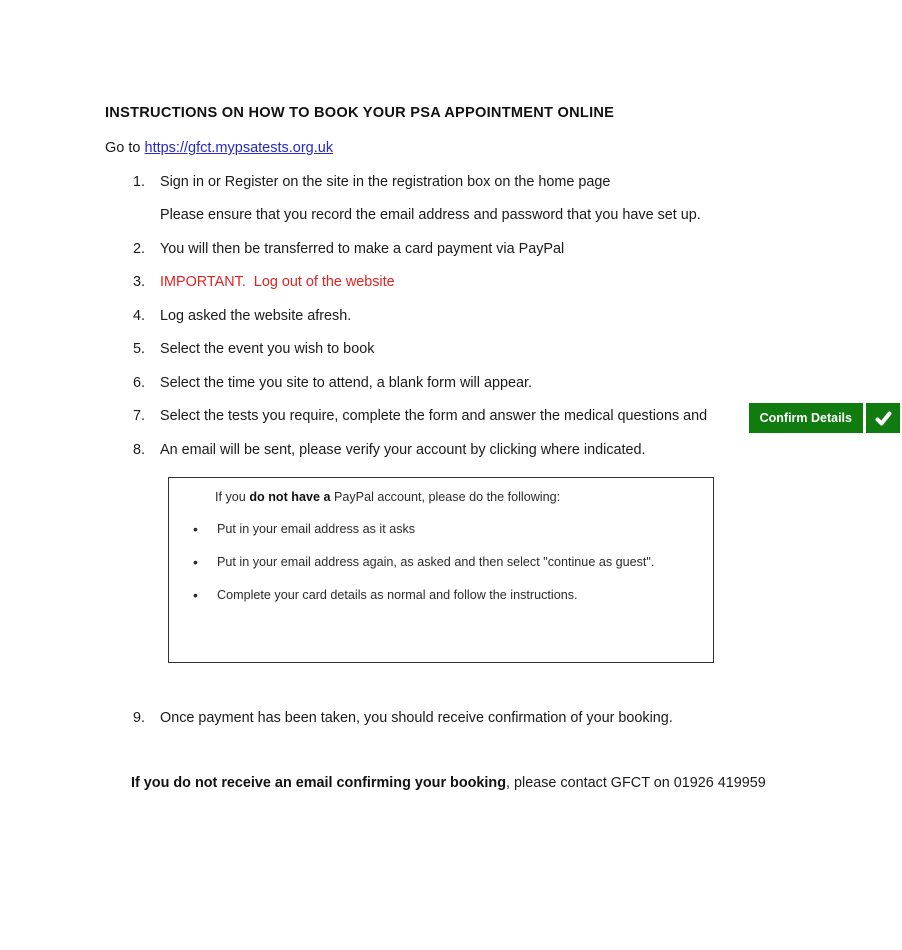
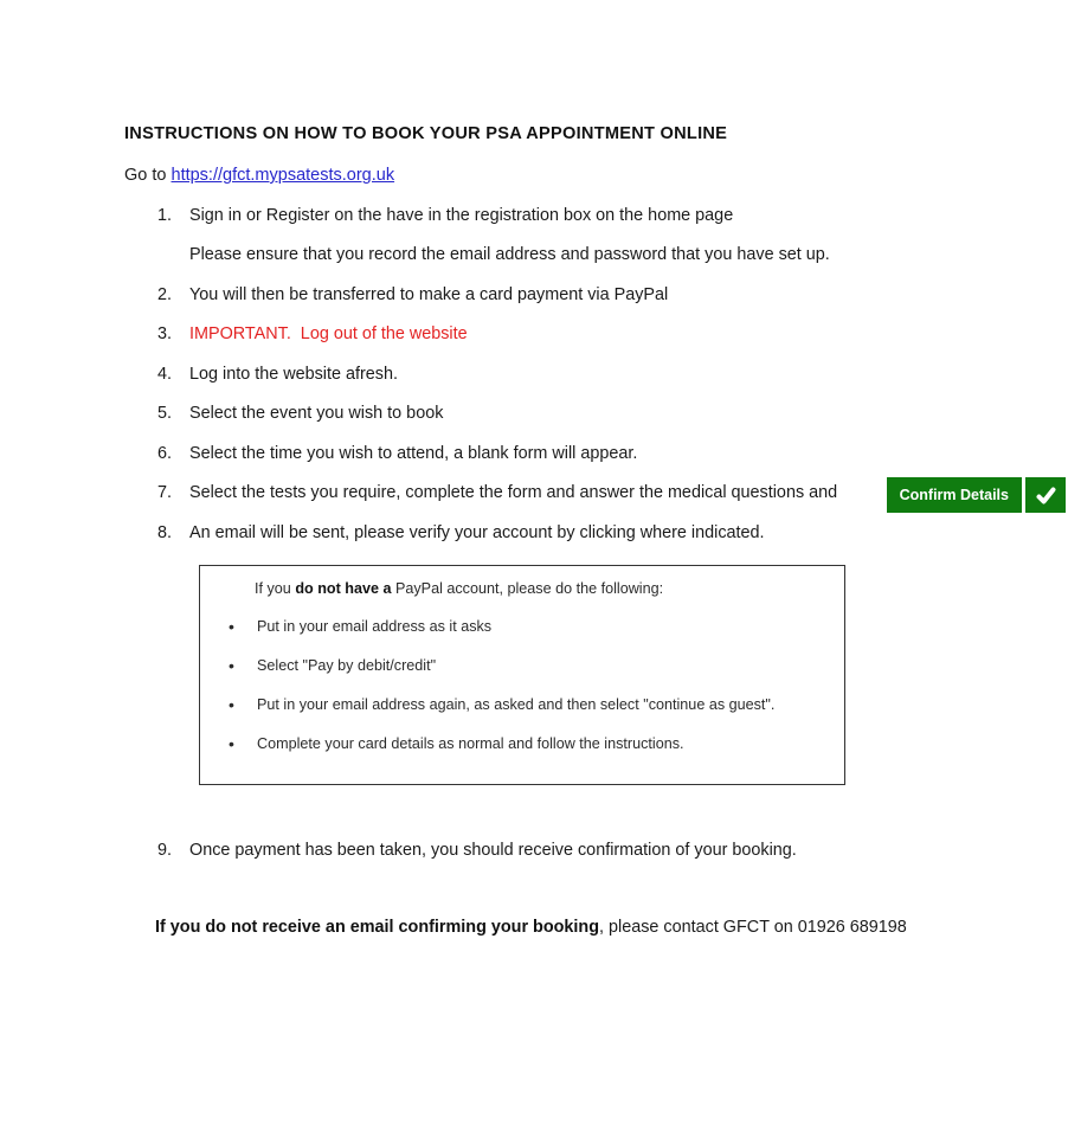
  INSTRUCTIONS ON HOW TO BOOK YOUR PSA APPOINTMENT ONLINE
  Go to https://gfct.mypsatests.org.uk
  1.
- Sign in or Register on the site in the registration box on the home page
+ Sign in or Register on the have in the registration box on the home page
  Please ensure that you record the email address and password that you have set up.
  2.
  You will then be transferred to make a card payment via PayPal
  3.
  IMPORTANT. Log out of the website
  4.
- Log asked the website afresh.
+ Log into the website afresh.
  5.
  Select the event you wish to book
  6.
- Select the time you site to attend, a blank form will appear.
+ Select the time you wish to attend, a blank form will appear.
  7.
  Select the tests you require, complete the form and answer the medical questions and
  Confirm Details
  8.
  An email will be sent, please verify your account by clicking where indicated.
  If you do not have a PayPal account, please do the following:
  Put in your email address as it asks
+ Select "Pay by debit/credit"
  Put in your email address again, as asked and then select "continue as guest".
  Complete your card details as normal and follow the instructions.
  9.
  Once payment has been taken, you should receive confirmation of your booking.
- If you do not receive an email confirming your booking, please contact GFCT on 01926 419959
+ If you do not receive an email confirming your booking, please contact GFCT on 01926 689198
